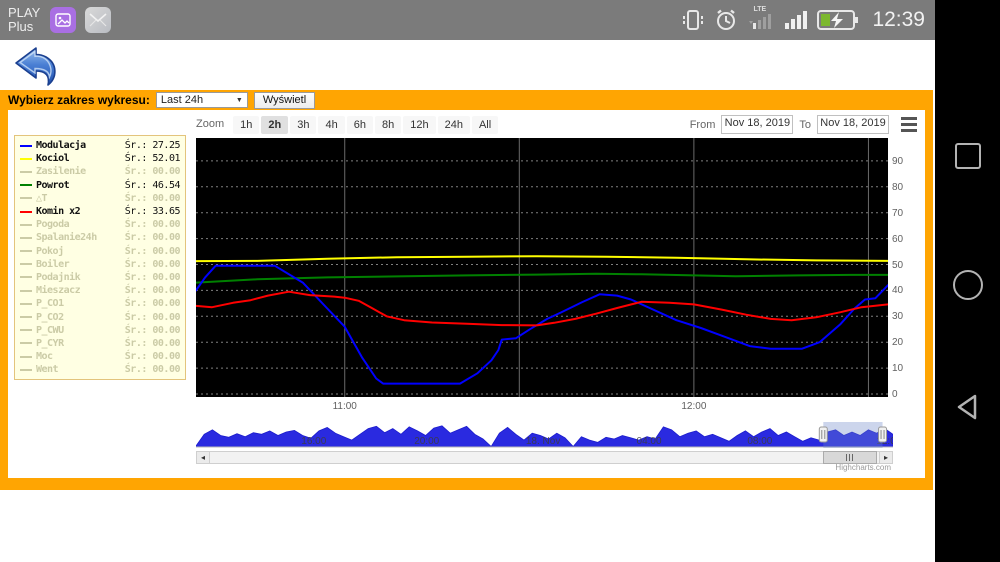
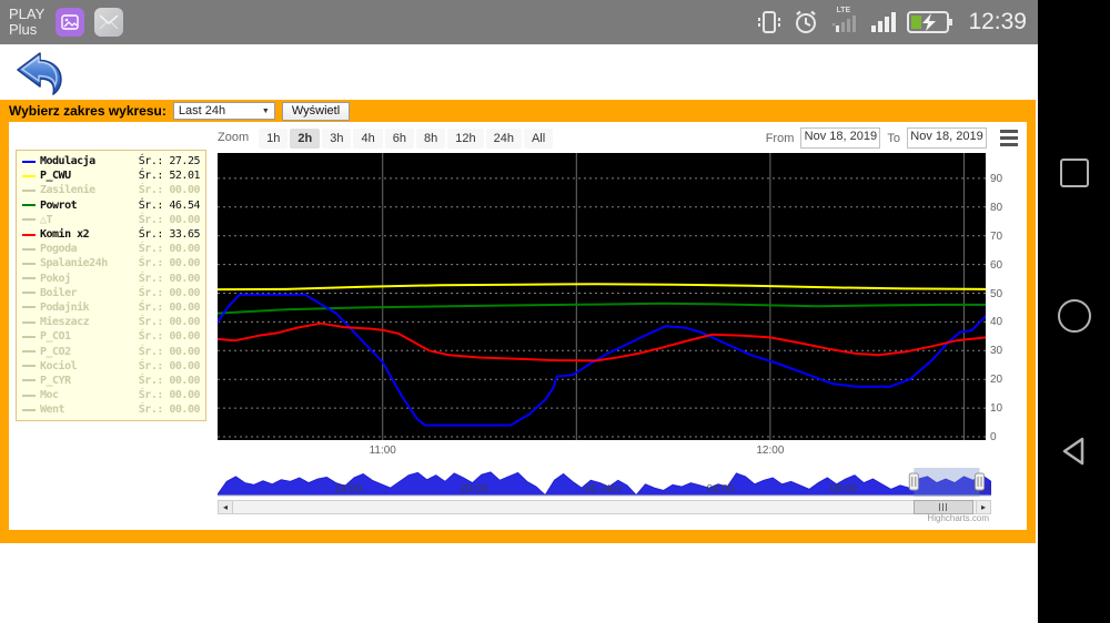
  PLAY
  Plus
  12:39
  Wybierz zakres wykresu:
  Last 24h
  Wyświetl
  Zoom
  1h 2h 3h 4h 6h 8h 12h 24h All
  From
  Nov 18, 2019
  To
  Nov 18, 2019
  Modulacja
  Śr.: 27.25
- Kociol
+ P_CWU
  Śr.: 52.01
  Zasilenie
  Śr.: 00.00
  Powrot
  Śr.: 46.54
  △T
  Śr.: 00.00
  Komin x2
  Śr.: 33.65
  Pogoda
  Śr.: 00.00
  Spalanie24h
  Śr.: 00.00
  Pokoj
  Śr.: 00.00
  Boiler
  Śr.: 00.00
  Podajnik
  Śr.: 00.00
  Mieszacz
  Śr.: 00.00
  P_CO1
  Śr.: 00.00
  P_CO2
  Śr.: 00.00
- P_CWU
+ Kociol
  Śr.: 00.00
  P_CYR
  Śr.: 00.00
  Moc
  Śr.: 00.00
  Went
  Śr.: 00.00
  0
  10
  20
  30
  40
  50
  60
  70
  80
  90
  11:00
  12:00
  16:00
  20:00
  18. Nov
  04:00
  08:00
  ◂
  ▸
  Highcharts.com
